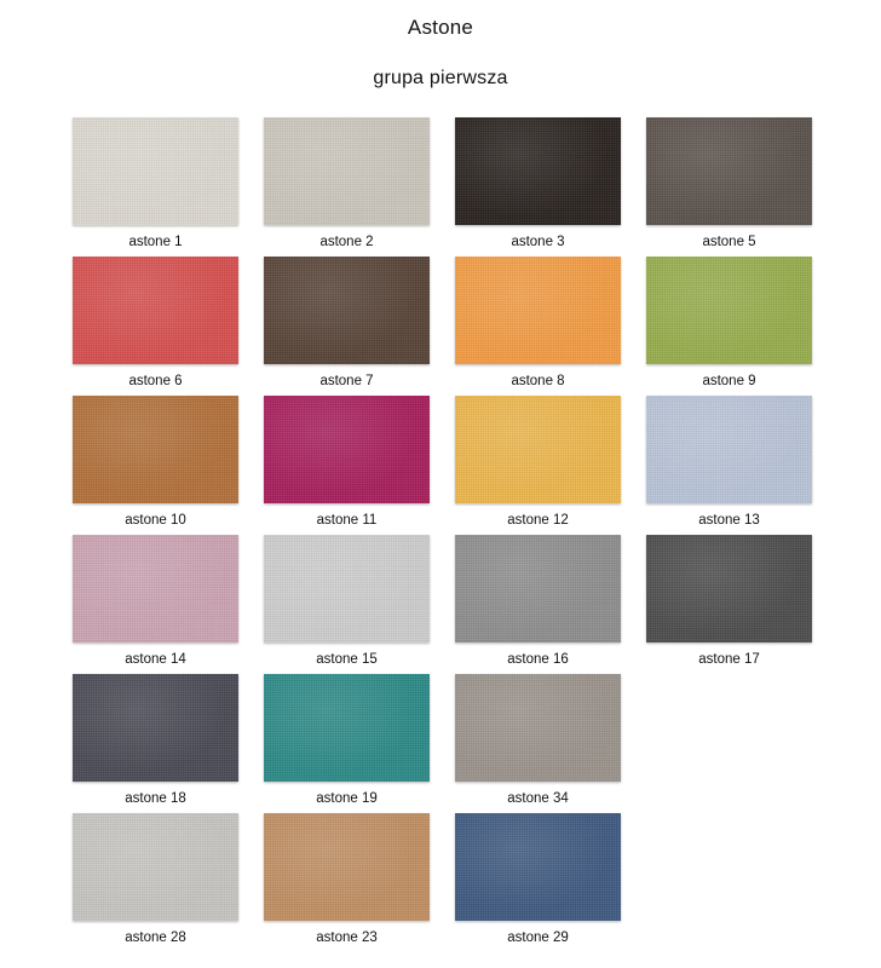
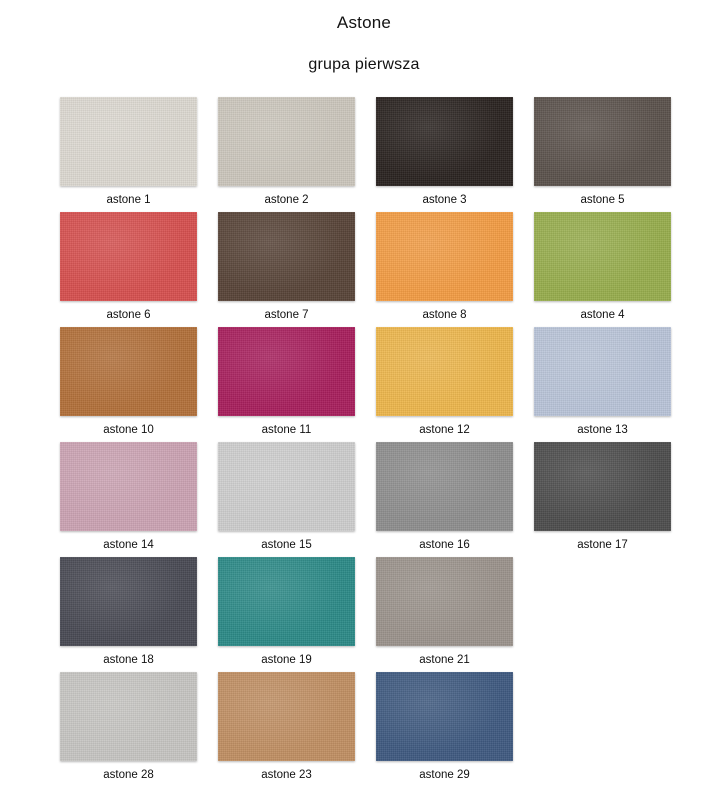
  Astone
  grupa pierwsza
  astone 1
  astone 2
  astone 3
  astone 5
  astone 6
  astone 7
  astone 8
- astone 9
+ astone 4
  astone 10
  astone 11
  astone 12
  astone 13
  astone 14
  astone 15
  astone 16
  astone 17
  astone 18
  astone 19
- astone 34
+ astone 21
  astone 28
  astone 23
  astone 29
